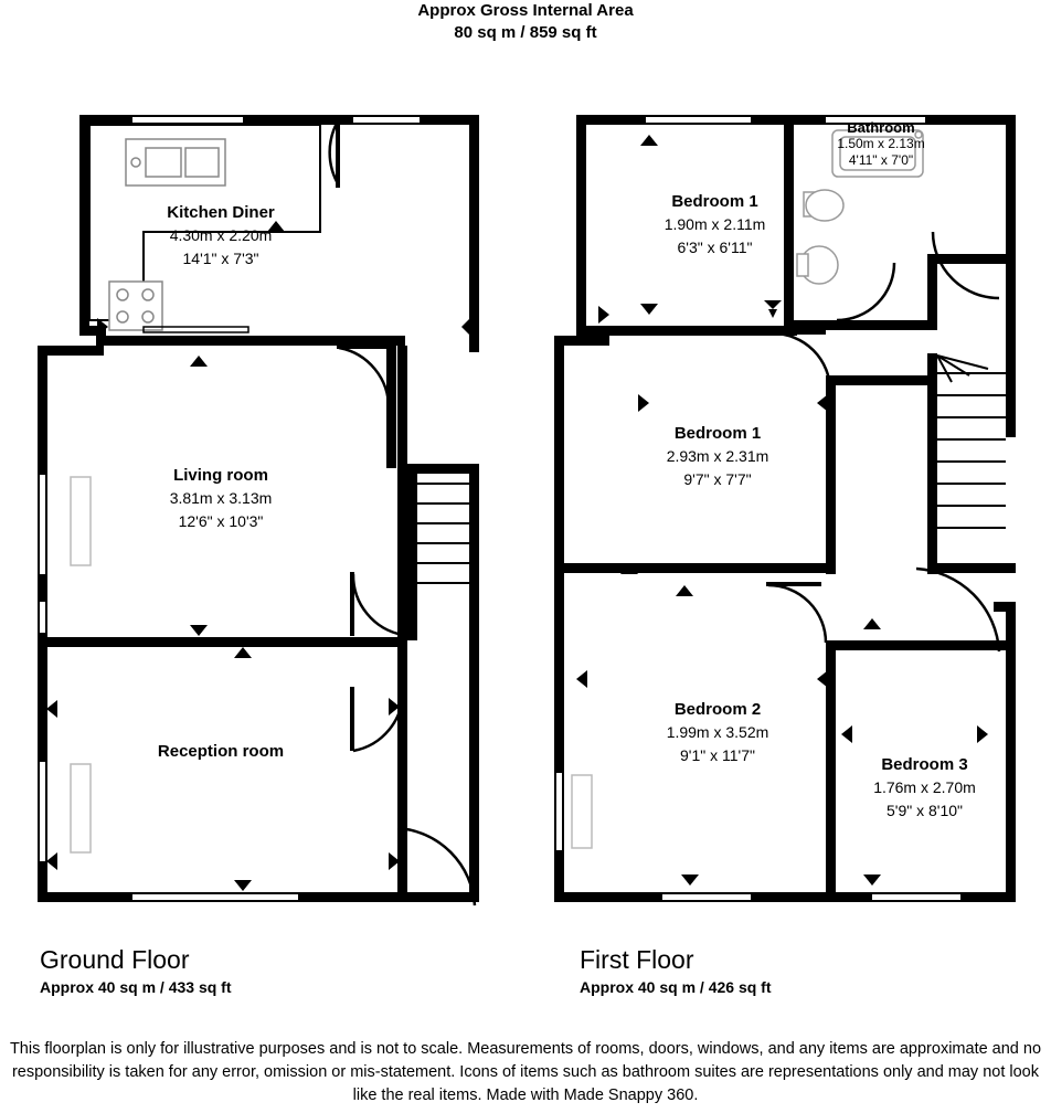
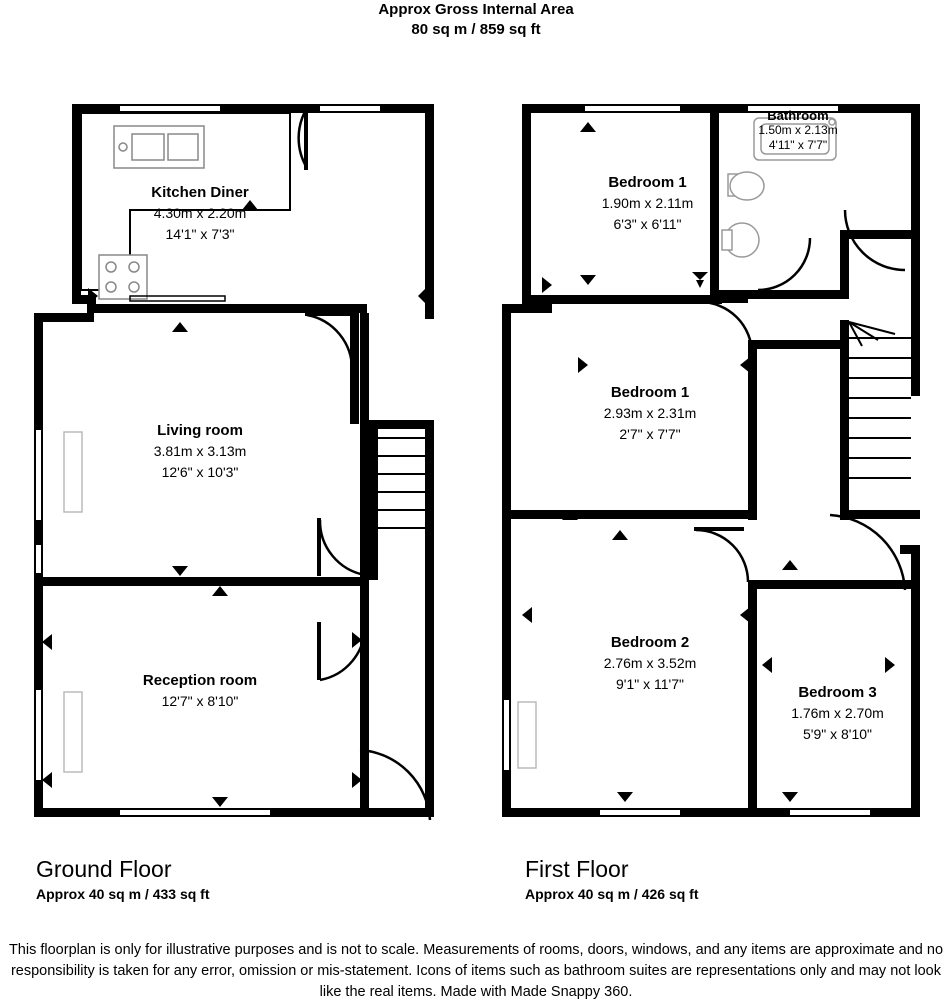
  Approx Gross Internal Area
  80 sq m / 859 sq ft
  Kitchen Diner
  4.30m x 2.20m
  14'1" x 7'3"
  Living room
  3.81m x 3.13m
  12'6" x 10'3"
  Reception room
+ 12'7" x 8'10"
  Bathroom
  1.50m x 2.13m
- 4'11" x 7'0"
+ 4'11" x 7'7"
  Bedroom 1
  1.90m x 2.11m
  6'3" x 6'11"
  Bedroom 1
  2.93m x 2.31m
- 9'7" x 7'7"
+ 2'7" x 7'7"
  Bedroom 2
- 1.99m x 3.52m
+ 2.76m x 3.52m
  9'1" x 11'7"
  Bedroom 3
  1.76m x 2.70m
  5'9" x 8'10"
  Ground Floor
  Approx 40 sq m / 433 sq ft
  First Floor
  Approx 40 sq m / 426 sq ft
  This floorplan is only for illustrative purposes and is not to scale. Measurements of rooms, doors, windows, and any items are approximate and no responsibility is taken for any error, omission or mis-statement. Icons of items such as bathroom suites are representations only and may not look like the real items. Made with Made Snappy 360.
